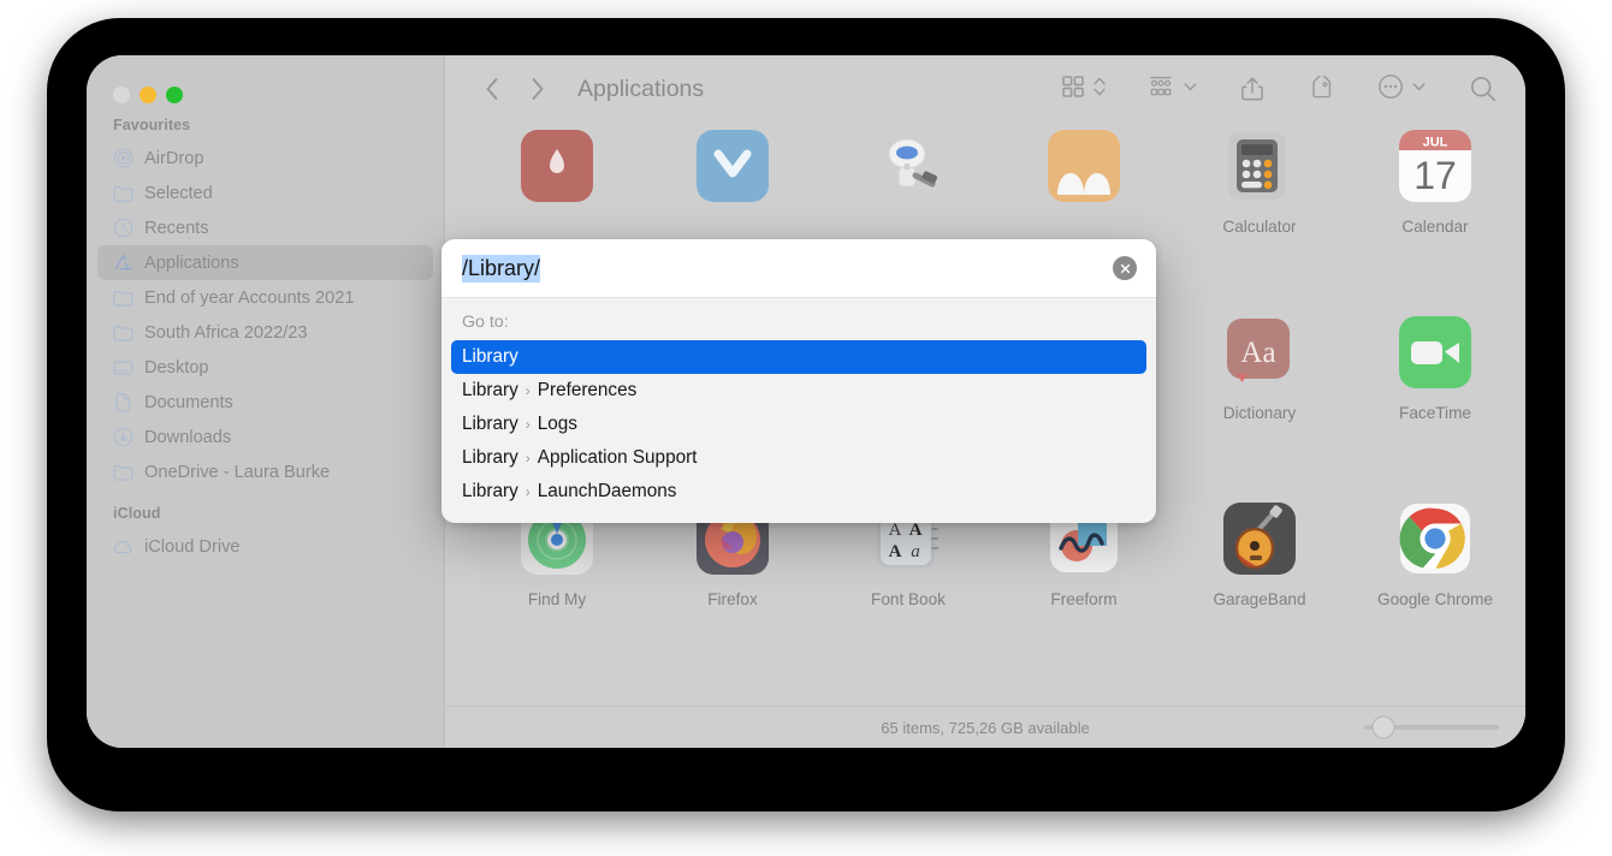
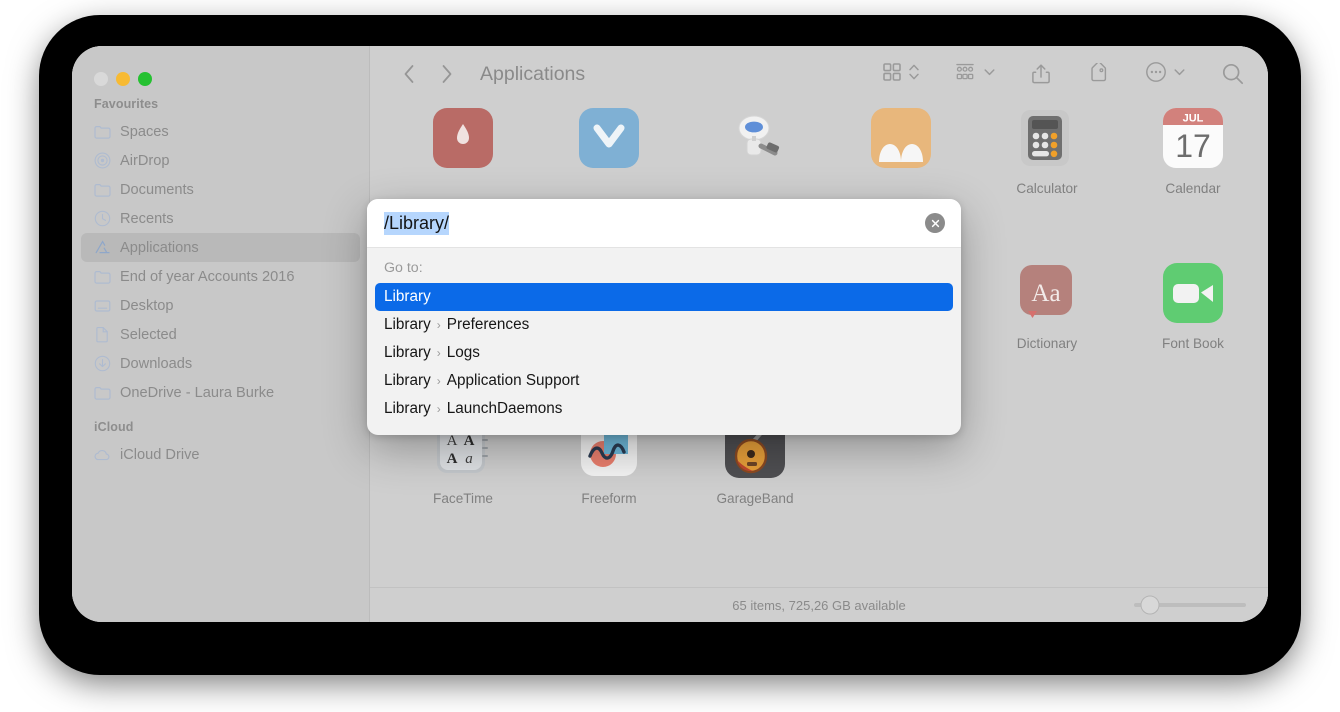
  Favourites
+ Spaces
  AirDrop
- Selected
+ Documents
  Recents
  Applications
- End of year Accounts 2021
+ End of year Accounts 2016
- South Africa 2022/23
  Desktop
- Documents
+ Selected
  Downloads
  OneDrive - Laura Burke
  iCloud
  iCloud Drive
  Applications
  Calculator
  JUL
  17
  Calendar
  Aa
  Dictionary
- FaceTime
+ Font Book
- Find My
- Firefox
  A
  A
  A
  a
- Font Book
+ FaceTime
  Freeform
  GarageBand
- Google Chrome
  65 items, 725,26 GB available
  /Library/
  Go to:
  Library
  Library
  ›
  Preferences
  Library
  ›
  Logs
  Library
  ›
  Application Support
  Library
  ›
  LaunchDaemons
